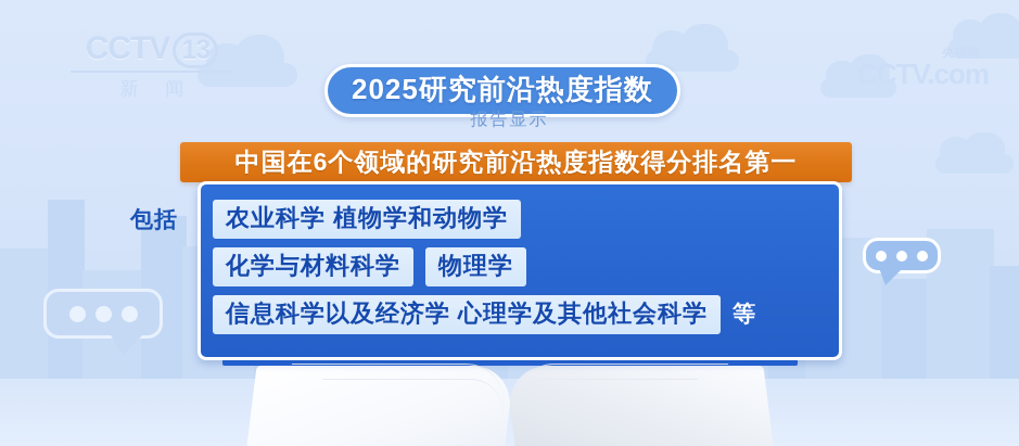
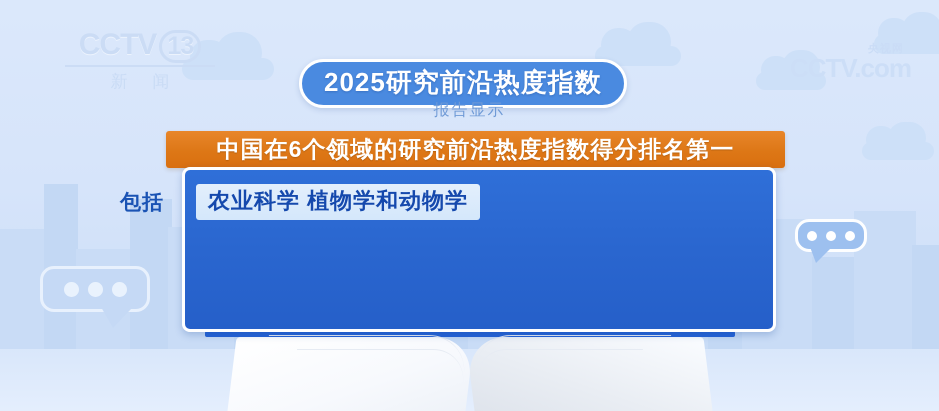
  CCTV 13
  2025研究前沿热度指数
  报告显示
  中国在6个领域的研究前沿热度指数得分排名第一
  包括
  农业科学 植物学和动物学
- 化学与材料科学
- 物理学
- 信息科学以及经济学 心理学及其他社会科学
- 等
